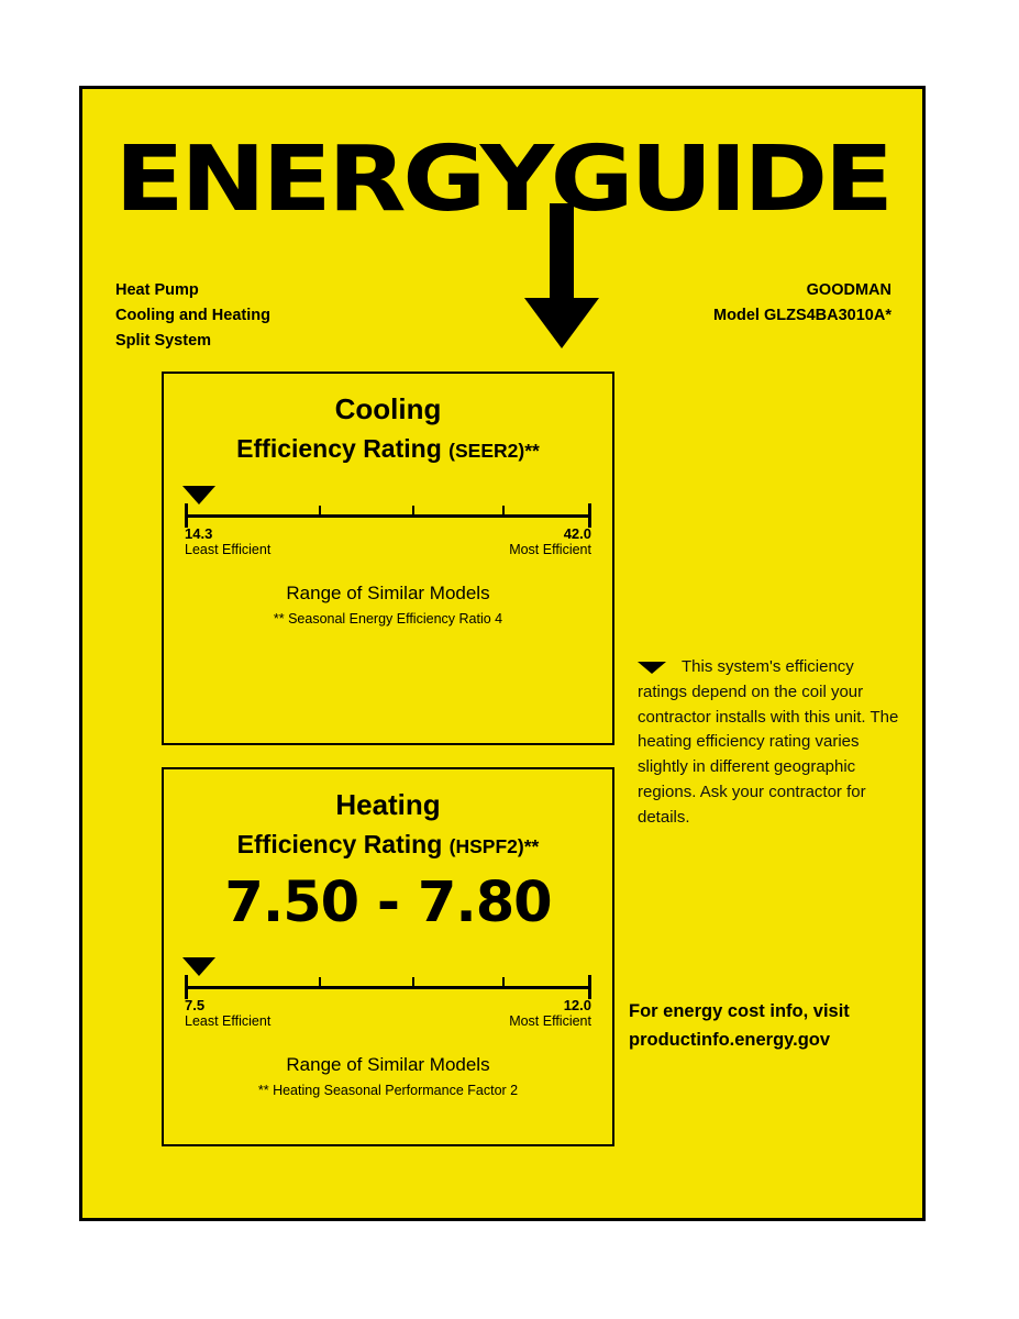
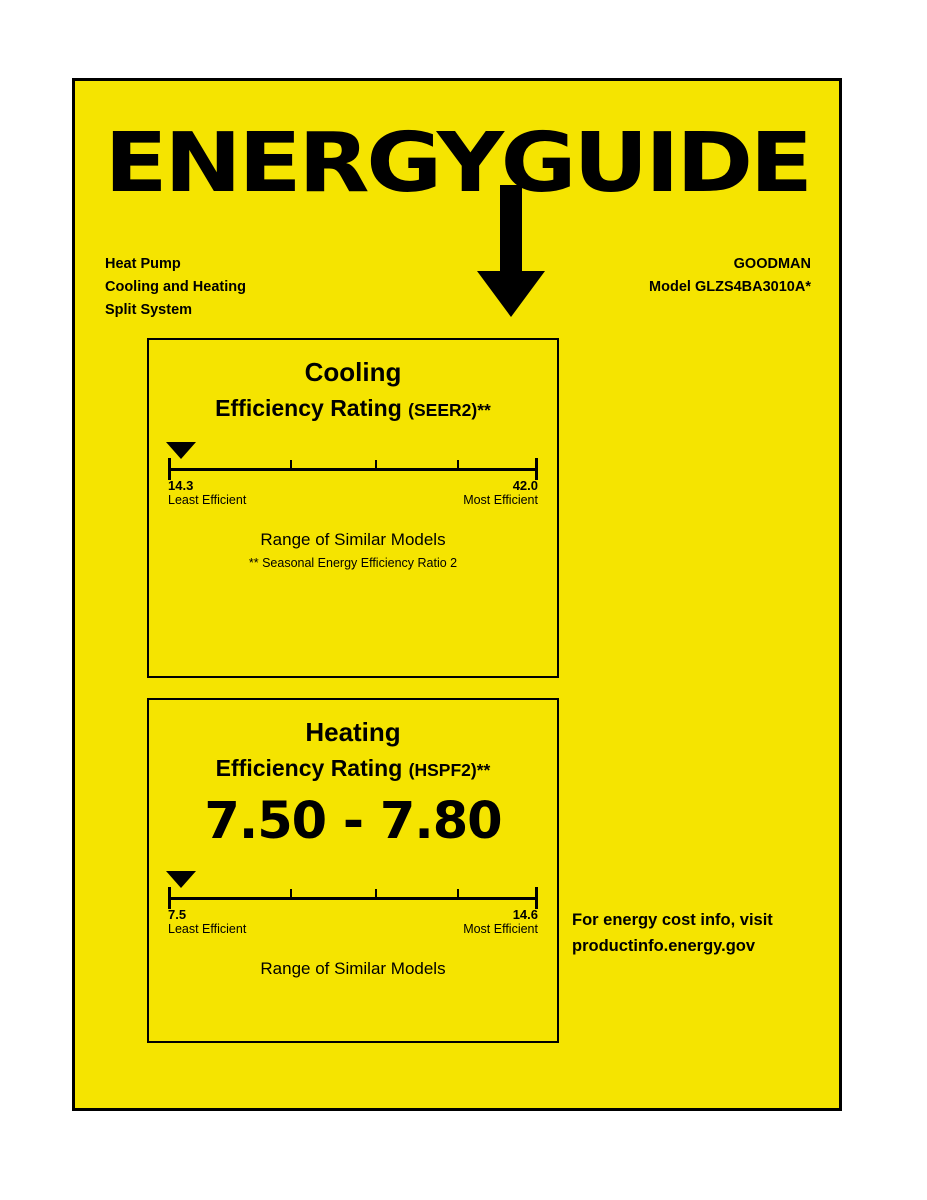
  ENERGYGUIDE
  Heat Pump
  Cooling and Heating
  Split System
  GOODMAN
  Model GLZS4BA3010A*
  Cooling
  Efficiency Rating (SEER2)**
  14.3
  Least Efficient
  42.0
  Most Efficient
  Range of Similar Models
- ** Seasonal Energy Efficiency Ratio 4
+ ** Seasonal Energy Efficiency Ratio 2
  Heating
  Efficiency Rating (HSPF2)**
  7.50 - 7.80
  7.5
  Least Efficient
- 12.0
+ 14.6
  Most Efficient
  Range of Similar Models
- ** Heating Seasonal Performance Factor 2
- This system's efficiency ratings depend on the coil your contractor installs with this unit. The heating efficiency rating varies slightly in different geographic regions. Ask your contractor for details.
  For energy cost info, visit
  productinfo.energy.gov
